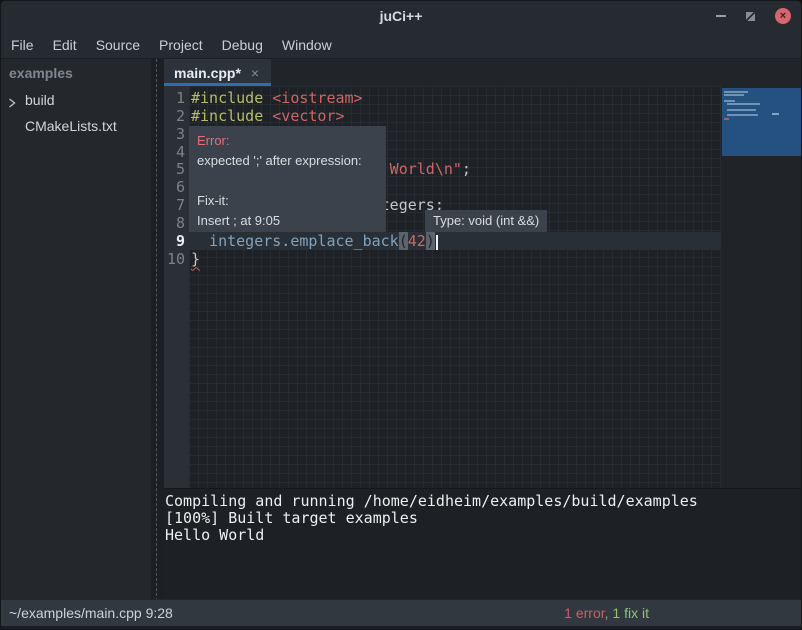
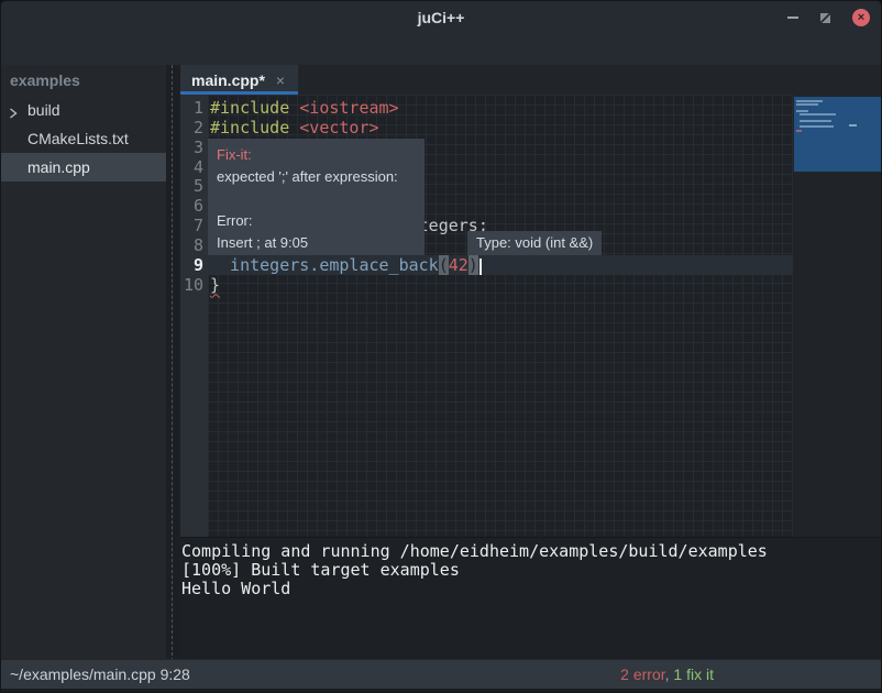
  juCi++
  ×
- File
- Edit
- Source
- Project
- Debug
- Window
  examples
  build
  CMakeLists.txt
+ main.cpp
  main.cpp*
  ×
  1
  2
  3
  4
  5
  6
  7
  8
  9
  10
  #include <iostream>
  #include <vector>
- World\n";
  egers;
  integers.emplace_back(42)
  }
- Error:
+ Fix-it:
  expected ';' after expression:
- Fix-it:
+ Error:
  Insert ; at 9:05
  Type: void (int &&)
  Compiling and running /home/eidheim/examples/build/examples
  [100%] Built target examples
  Hello World
  ~/examples/main.cpp 9:28
- 1 error, 1 fix it
+ 2 error, 1 fix it
